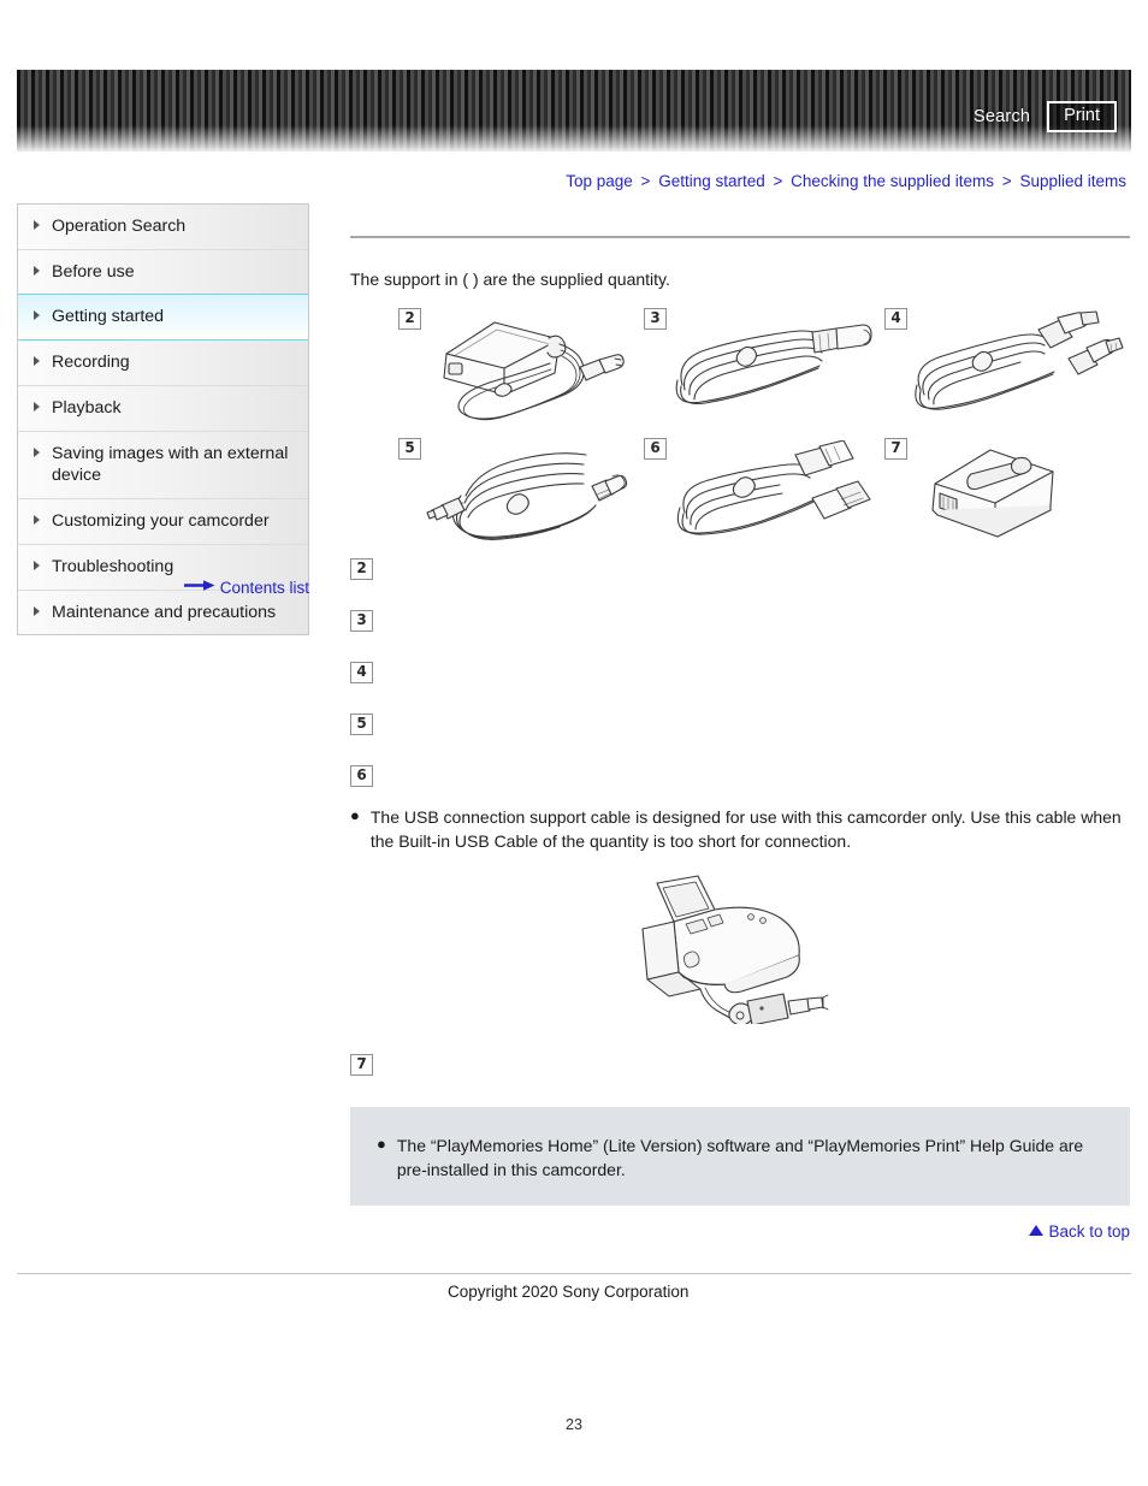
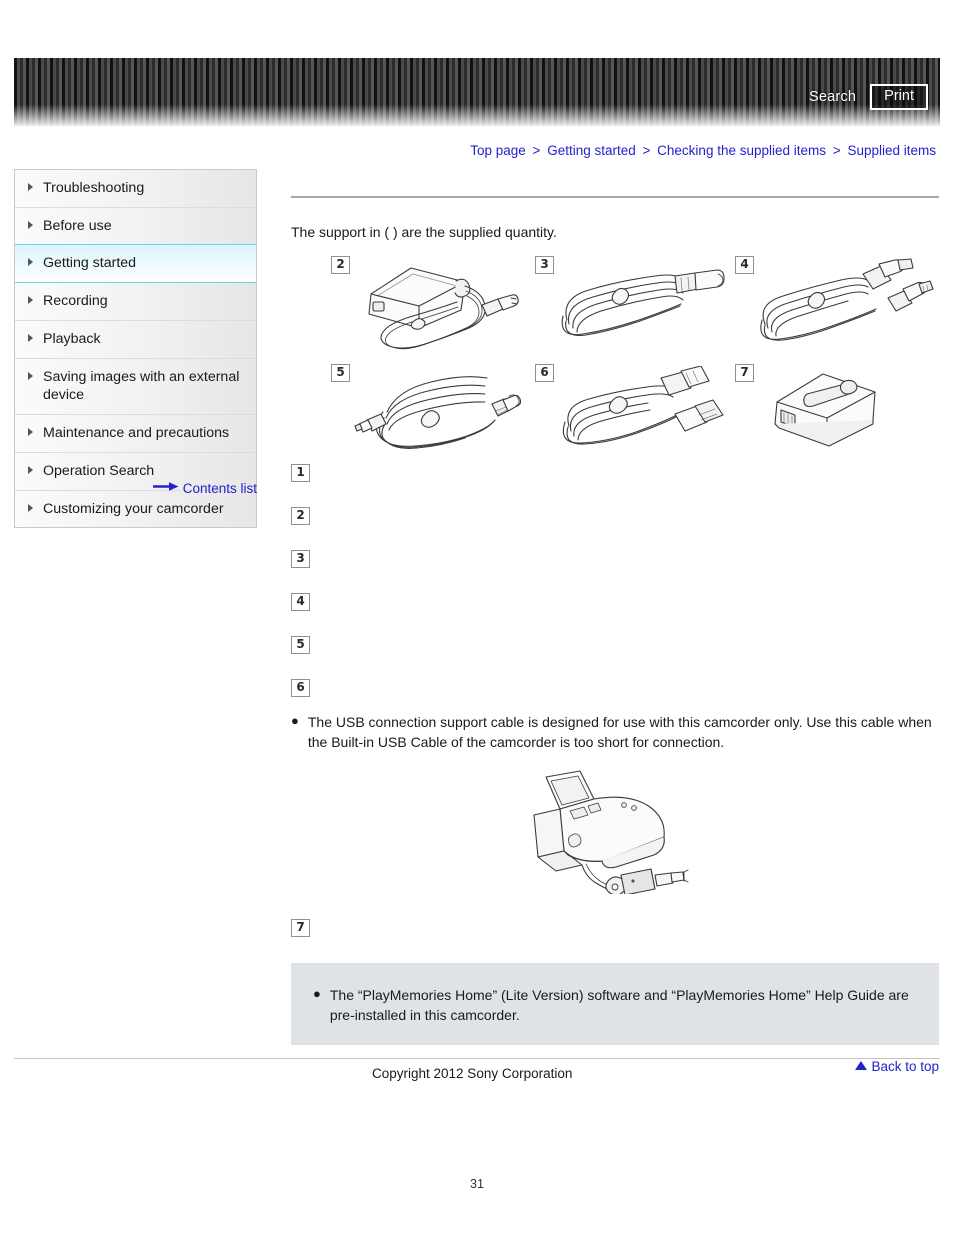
  Search
  Print
  Top page > Getting started > Checking the supplied items > Supplied items
- Operation Search
+ Troubleshooting
  Before use
  Getting started
  Recording
  Playback
  Saving images with an external device
- Customizing your camcorder
+ Maintenance and precautions
- Troubleshooting
+ Operation Search
- Maintenance and precautions
+ Customizing your camcorder
  Contents list
  The support in ( ) are the supplied quantity.
  2
  3
  4
  5
  6
  7
+ 1
  2
  3
  4
  5
  6
  ●
- The USB connection support cable is designed for use with this camcorder only. Use this cable when the Built-in USB Cable of the quantity is too short for connection.
+ The USB connection support cable is designed for use with this camcorder only. Use this cable when the Built-in USB Cable of the camcorder is too short for connection.
  7
  ●
- The “PlayMemories Home” (Lite Version) software and “PlayMemories Print” Help Guide are pre-installed in this camcorder.
+ The “PlayMemories Home” (Lite Version) software and “PlayMemories Home” Help Guide are pre-installed in this camcorder.
  Back to top
- Copyright 2020 Sony Corporation
+ Copyright 2012 Sony Corporation
- 23
+ 31
